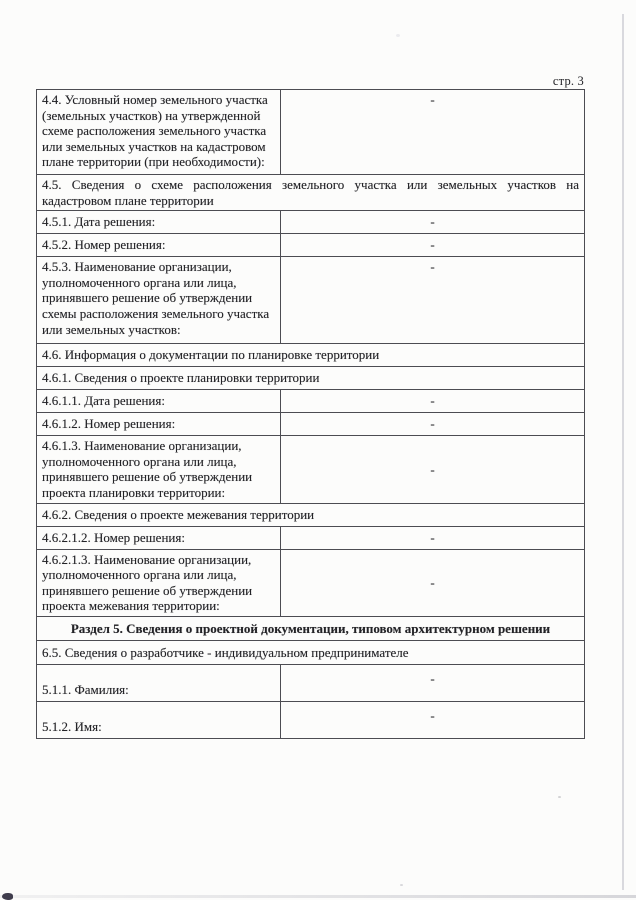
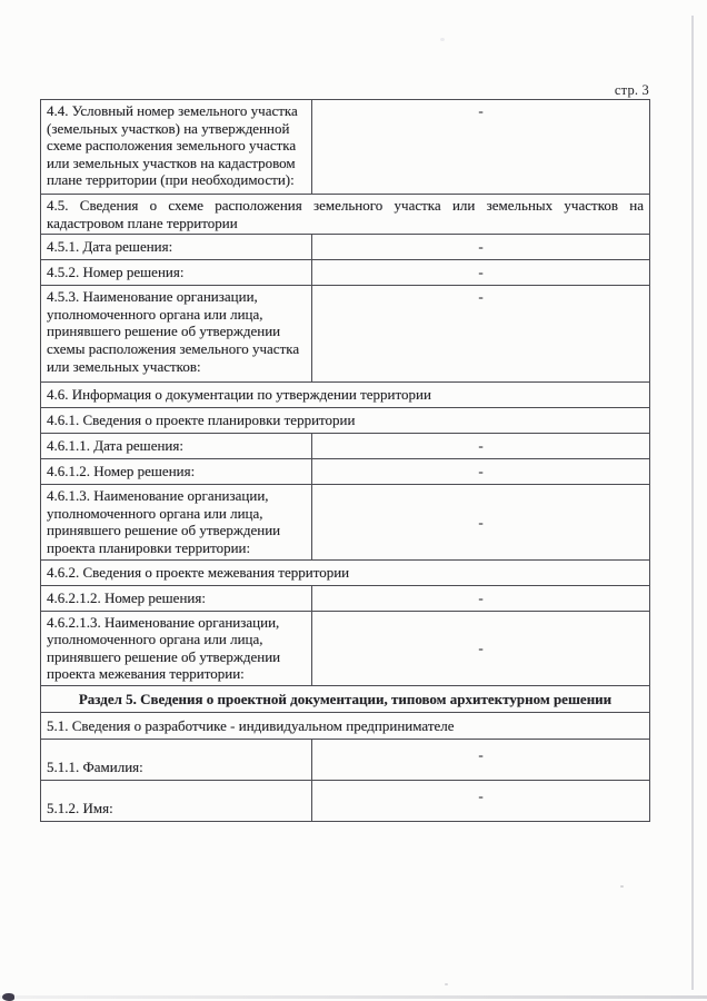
  стр. 3
  4.4. Условный номер земельного участка (земельных участков) на утвержденной схеме расположения земельного участка или земельных участков на кадастровом плане территории (при необходимости):	-
  4.5. Сведения о схеме расположения земельного участка или земельных участков на кадастровом плане территории
  4.5.1. Дата решения:	-
  4.5.2. Номер решения:	-
  4.5.3. Наименование организации, уполномоченного органа или лица, принявшего решение об утверждении схемы расположения земельного участка или земельных участков:	-
- 4.6. Информация о документации по планировке территории
+ 4.6. Информация о документации по утверждении территории
  4.6.1. Сведения о проекте планировки территории
  4.6.1.1. Дата решения:	-
  4.6.1.2. Номер решения:	-
  4.6.1.3. Наименование организации, уполномоченного органа или лица, принявшего решение об утверждении проекта планировки территории:	-
  4.6.2. Сведения о проекте межевания территории
  4.6.2.1.2. Номер решения:	-
  4.6.2.1.3. Наименование организации, уполномоченного органа или лица, принявшего решение об утверждении проекта межевания территории:	-
  Раздел 5. Сведения о проектной документации, типовом архитектурном решении
- 6.5. Сведения о разработчике - индивидуальном предпринимателе
+ 5.1. Сведения о разработчике - индивидуальном предпринимателе
  5.1.1. Фамилия:	-
  5.1.2. Имя:	-
